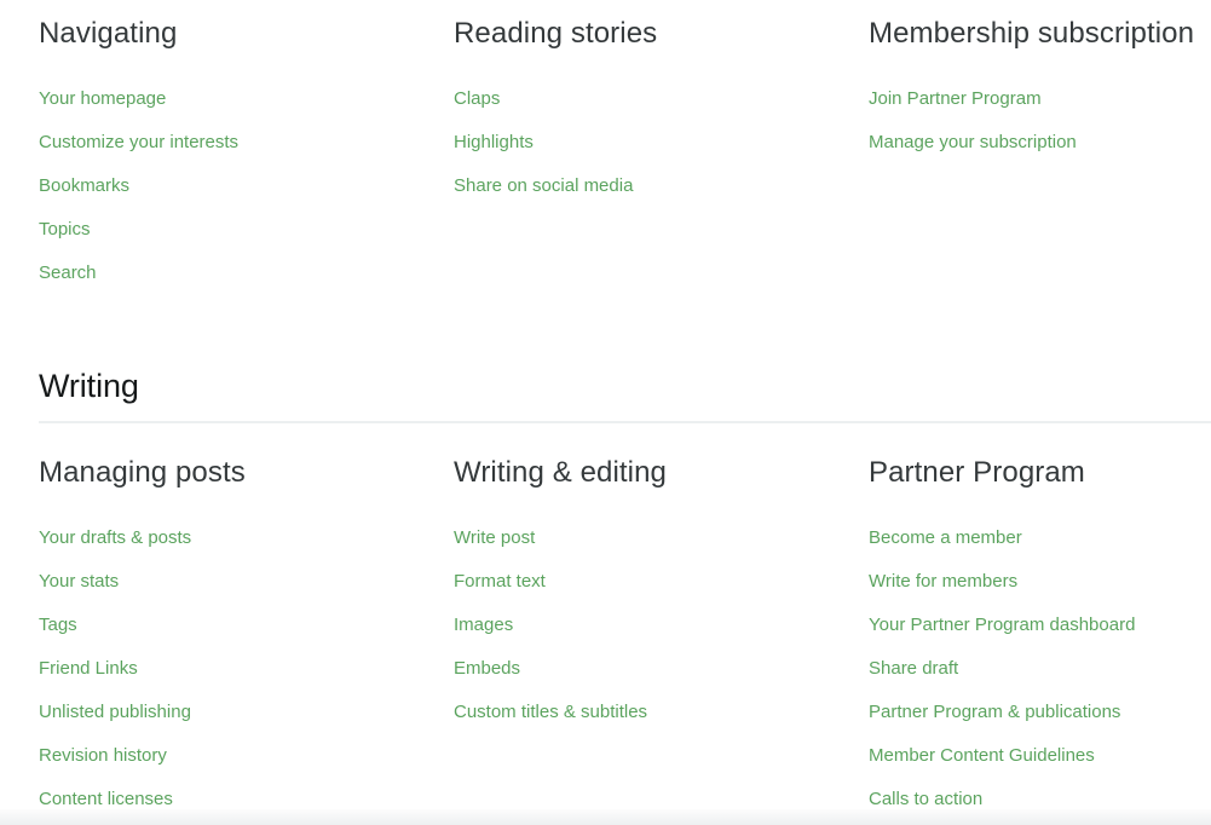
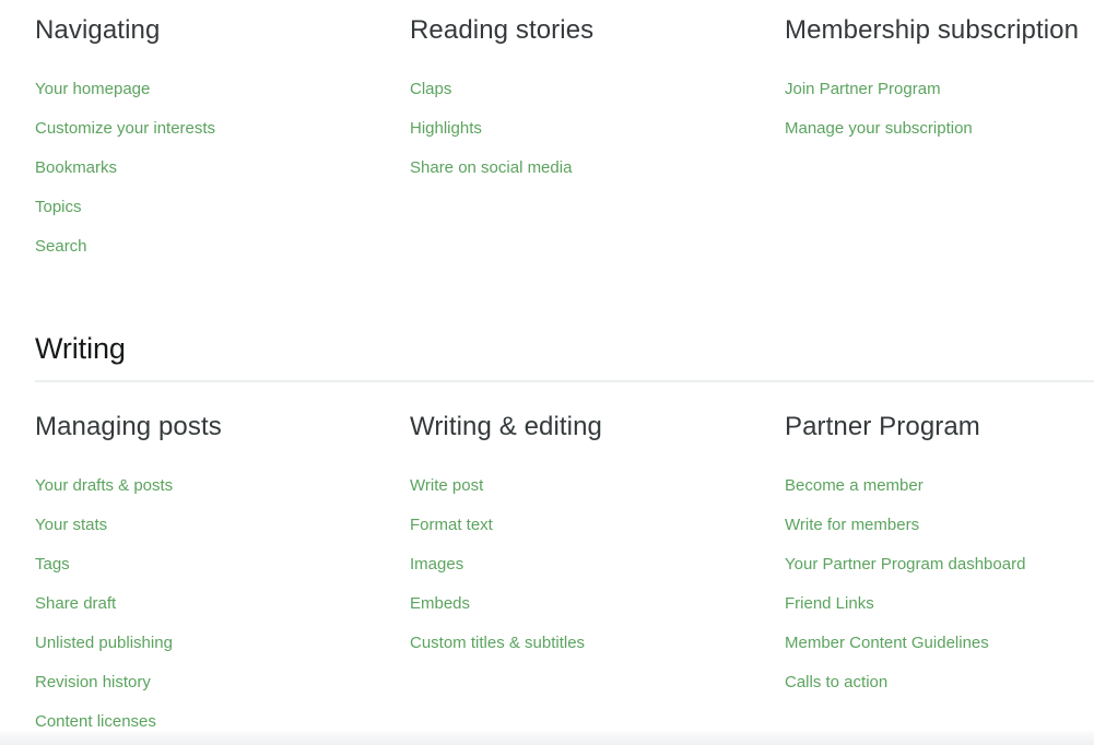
  Navigating
  Your homepage
  Customize your interests
  Bookmarks
  Topics
  Search
  Reading stories
  Claps
  Highlights
  Share on social media
  Membership subscription
  Join Partner Program
  Manage your subscription
  Writing
  Managing posts
  Your drafts & posts
  Your stats
  Tags
- Friend Links
+ Share draft
  Unlisted publishing
  Revision history
  Content licenses
  Writing & editing
  Write post
  Format text
  Images
  Embeds
  Custom titles & subtitles
  Partner Program
  Become a member
  Write for members
  Your Partner Program dashboard
- Share draft
+ Friend Links
- Partner Program & publications
  Member Content Guidelines
  Calls to action
